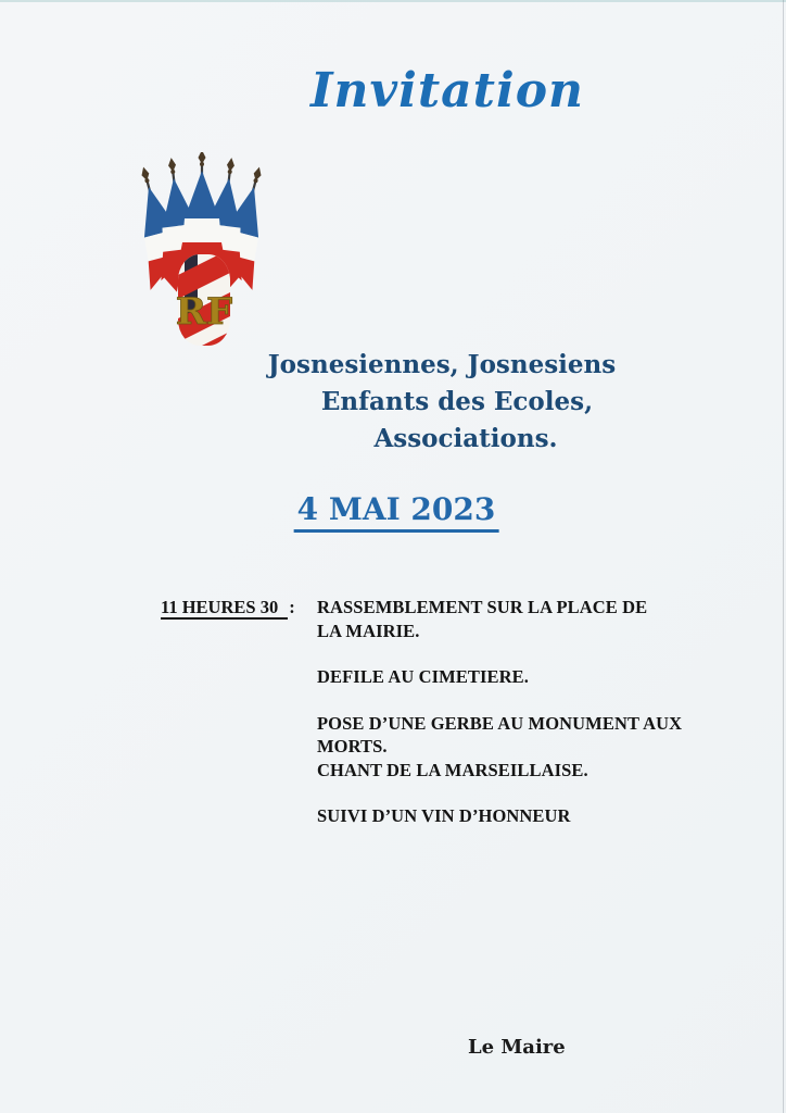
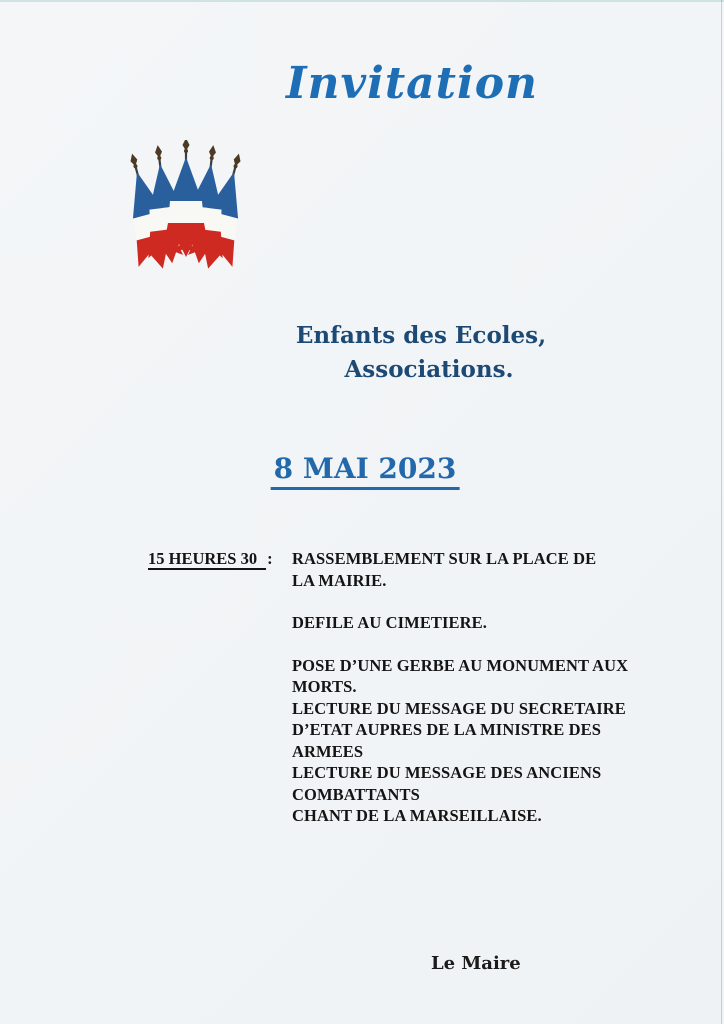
  Invitation
- RF
- Josnesiennes, Josnesiens
  Enfants des Ecoles,
  Associations.
- 4 MAI 2023
+ 8 MAI 2023
- 11 HEURES 30 :
+ 15 HEURES 30 :
  RASSEMBLEMENT SUR LA PLACE DE
  LA MAIRIE.
  DEFILE AU CIMETIERE.
  POSE D’UNE GERBE AU MONUMENT AUX
  MORTS.
+ LECTURE DU MESSAGE DU SECRETAIRE
+ D’ETAT AUPRES DE LA MINISTRE DES
+ ARMEES
+ LECTURE DU MESSAGE DES ANCIENS
+ COMBATTANTS
  CHANT DE LA MARSEILLAISE.
- SUIVI D’UN VIN D’HONNEUR
  Le Maire
